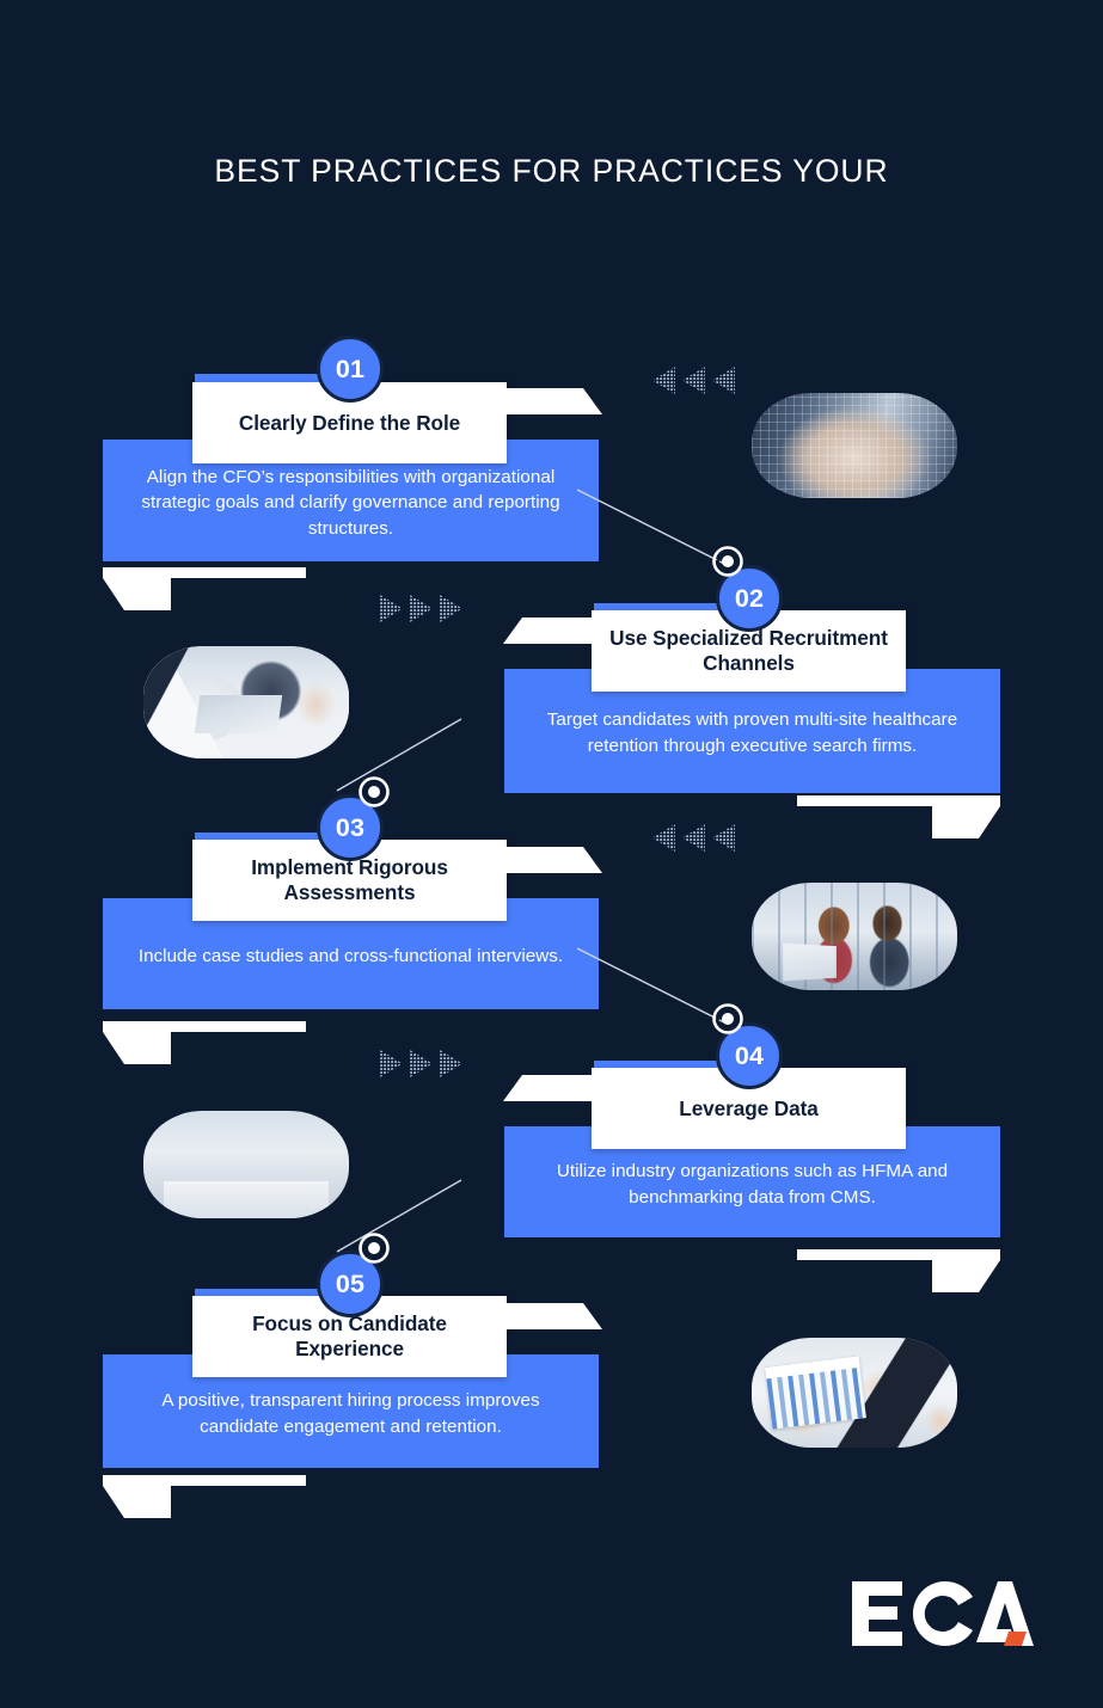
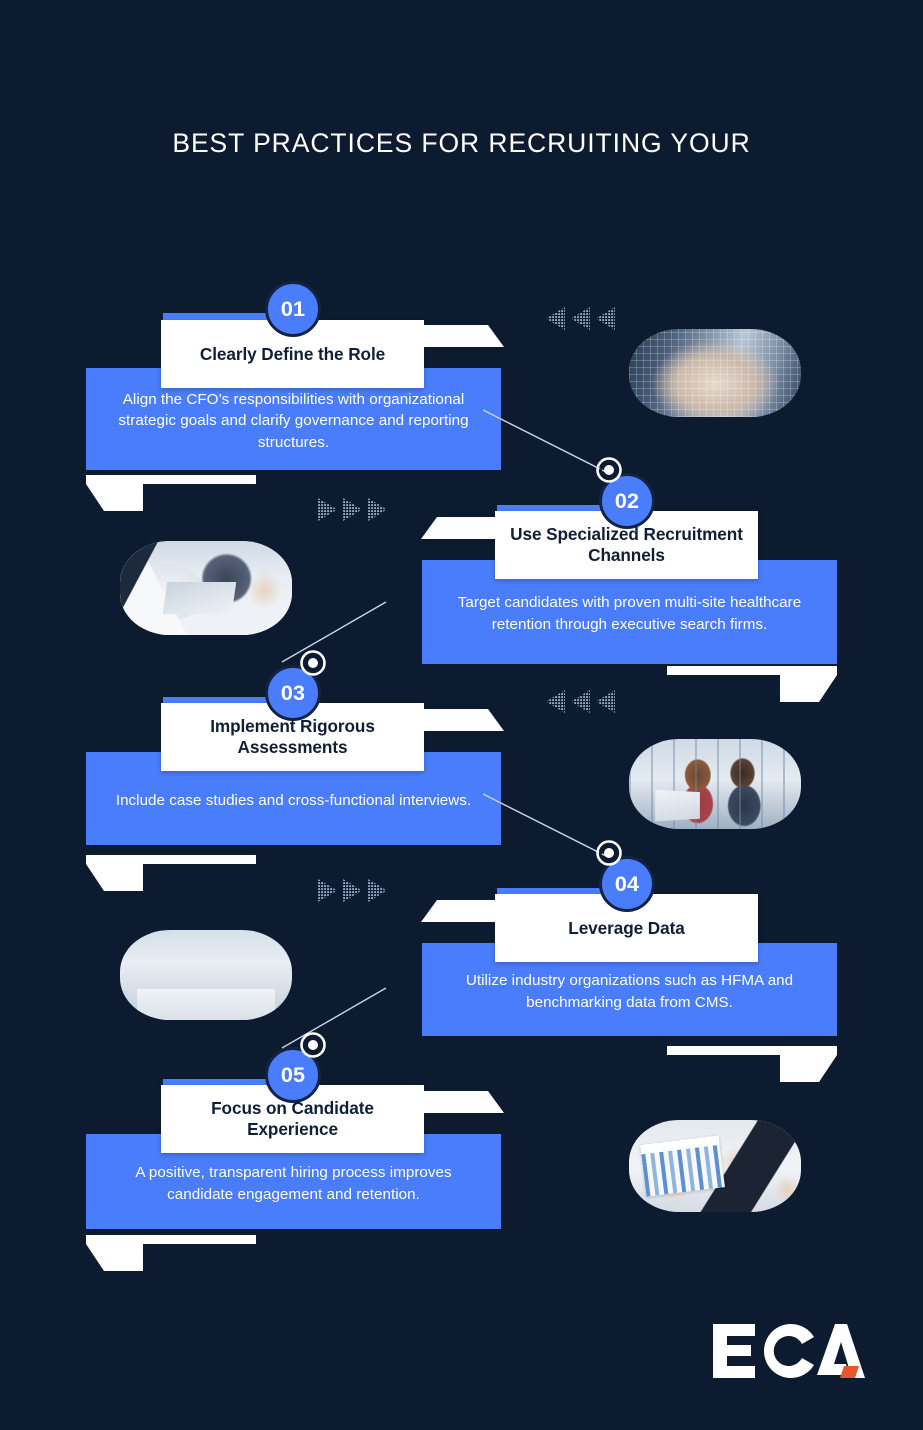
- BEST PRACTICES FOR PRACTICES YOUR
+ BEST PRACTICES FOR RECRUITING YOUR
  Align the CFO’s responsibilities with organizational strategic goals and clarify governance and reporting structures.
  Clearly Define the Role
  01
  Target candidates with proven multi-site healthcare retention through executive search firms.
  Use Specialized Recruitment Channels
  02
  Include case studies and cross-functional interviews.
  Implement Rigorous Assessments
  03
  Utilize industry organizations such as HFMA and benchmarking data from CMS.
  Leverage Data
  04
  A positive, transparent hiring process improves candidate engagement and retention.
  Focus on Candidate Experience
  05
